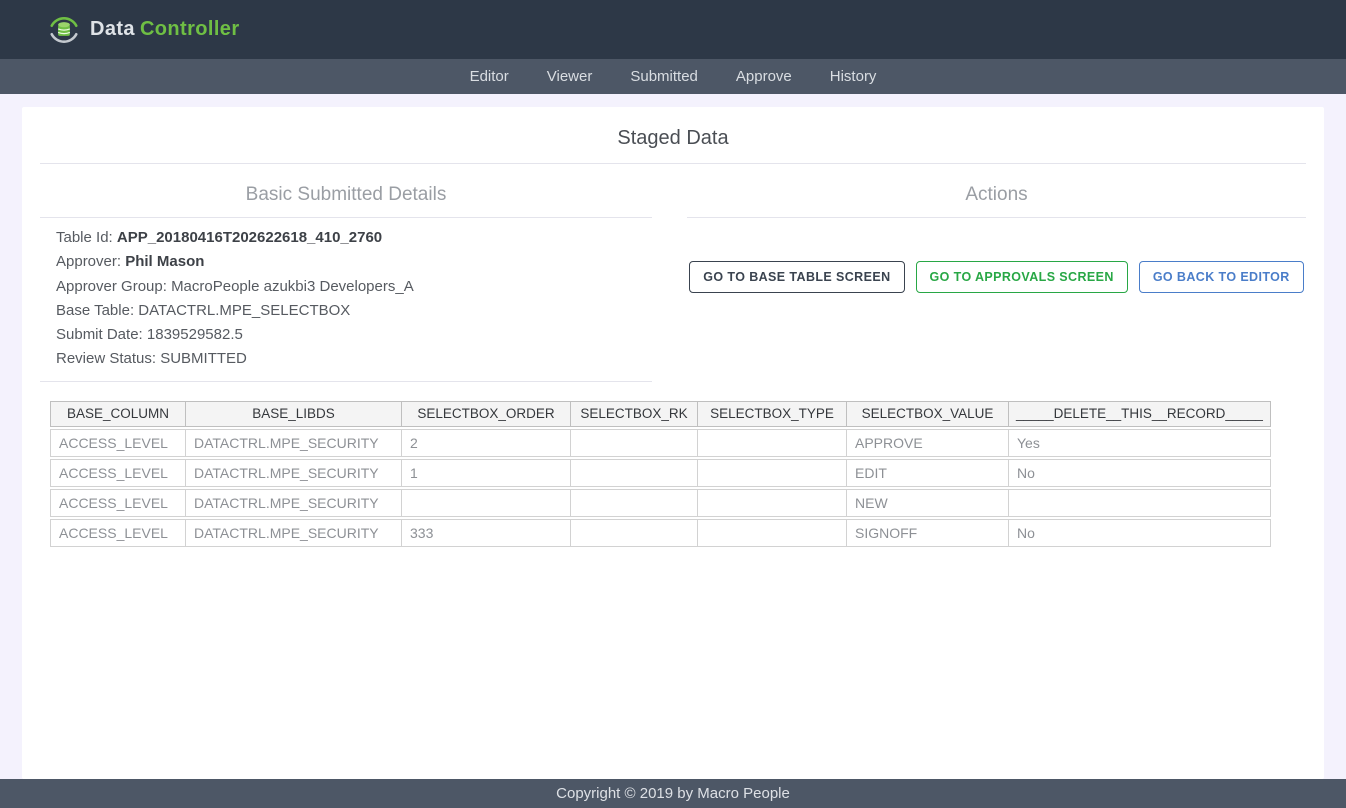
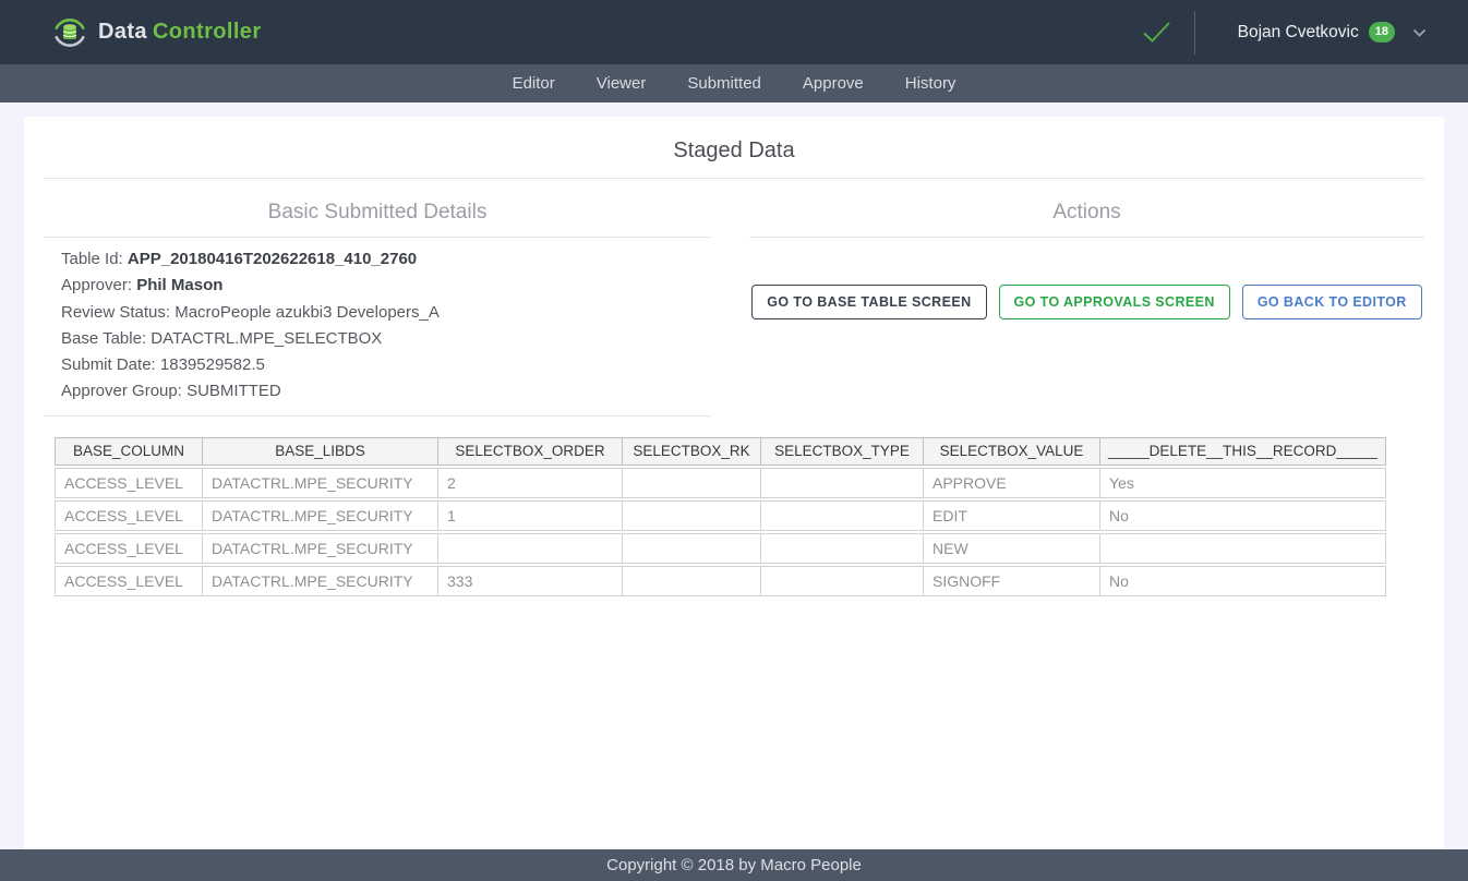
  Data Controller
+ Bojan Cvetkovic
+ 18
  Editor
  Viewer
  Submitted
  Approve
  History
  Staged Data
  Basic Submitted Details
  Table Id: APP_20180416T202622618_410_2760
  Approver: Phil Mason
- Approver Group: MacroPeople azukbi3 Developers_A
+ Review Status: MacroPeople azukbi3 Developers_A
  Base Table: DATACTRL.MPE_SELECTBOX
  Submit Date: 1839529582.5
- Review Status: SUBMITTED
+ Approver Group: SUBMITTED
  Actions
  GO TO BASE TABLE SCREEN
  GO TO APPROVALS SCREEN
  GO BACK TO EDITOR
  BASE_COLUMN	BASE_LIBDS	SELECTBOX_ORDER	SELECTBOX_RK	SELECTBOX_TYPE	SELECTBOX_VALUE	_____DELETE__THIS__RECORD_____
  ACCESS_LEVEL	DATACTRL.MPE_SECURITY	2			APPROVE	Yes
  ACCESS_LEVEL	DATACTRL.MPE_SECURITY	1			EDIT	No
  ACCESS_LEVEL	DATACTRL.MPE_SECURITY				NEW
  ACCESS_LEVEL	DATACTRL.MPE_SECURITY	333			SIGNOFF	No
- Copyright © 2019 by Macro People
+ Copyright © 2018 by Macro People
